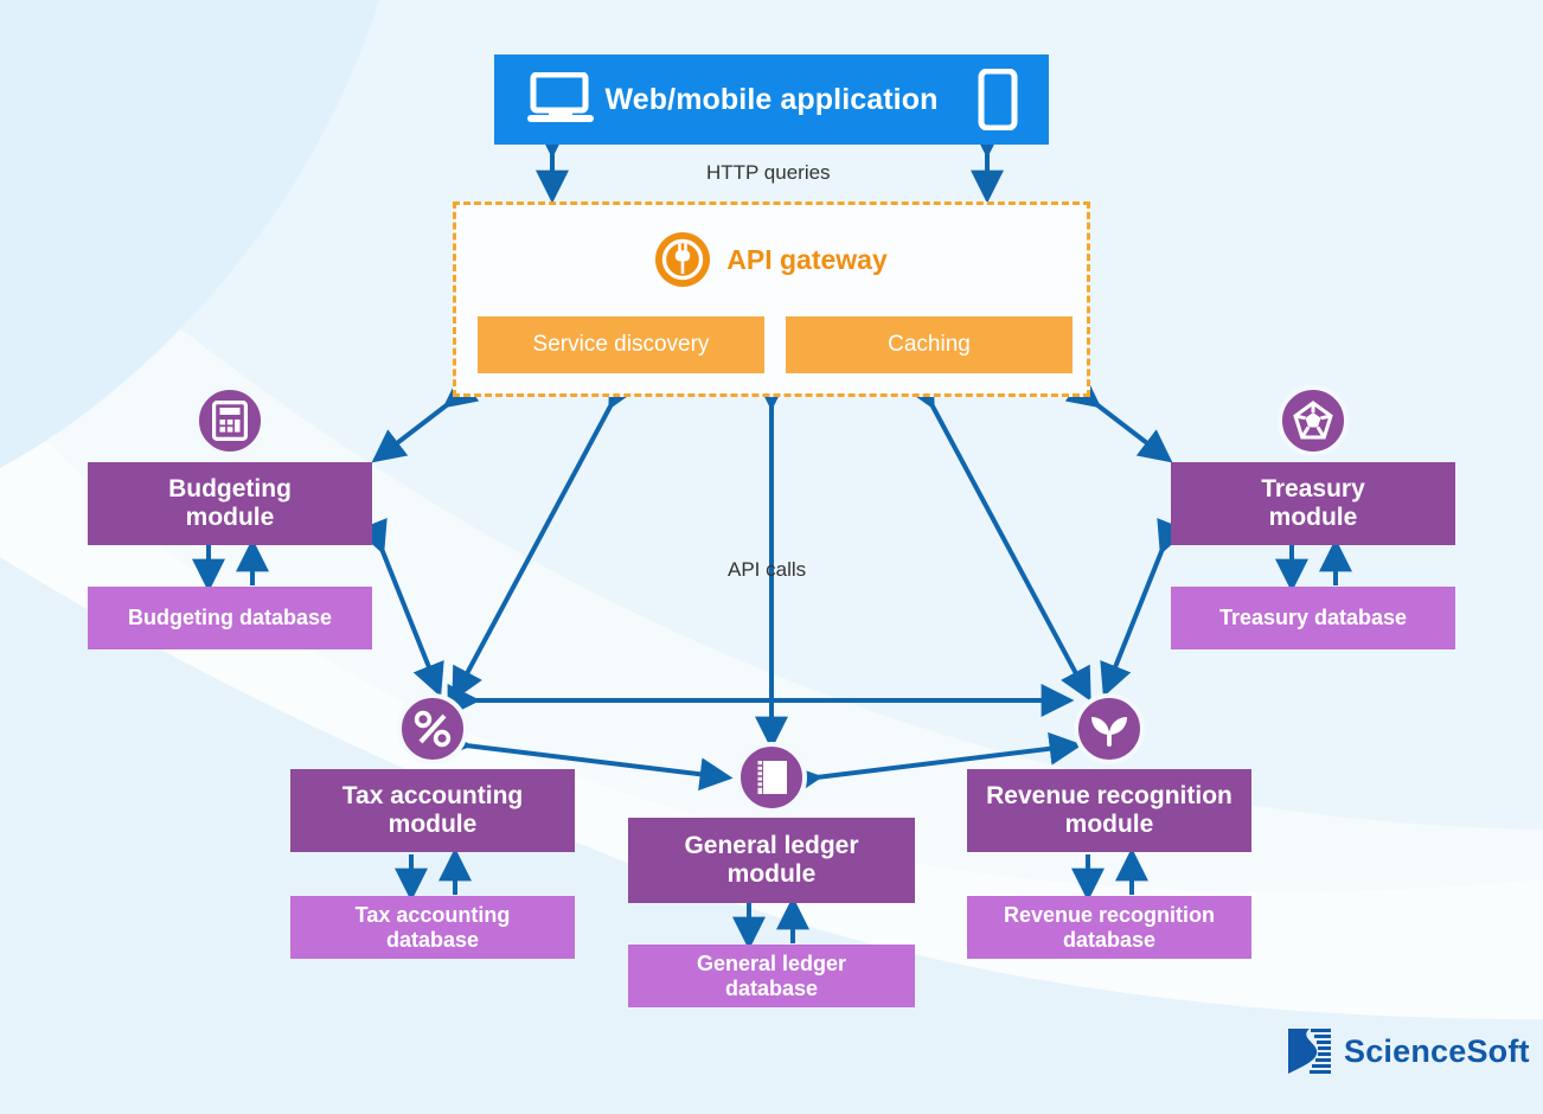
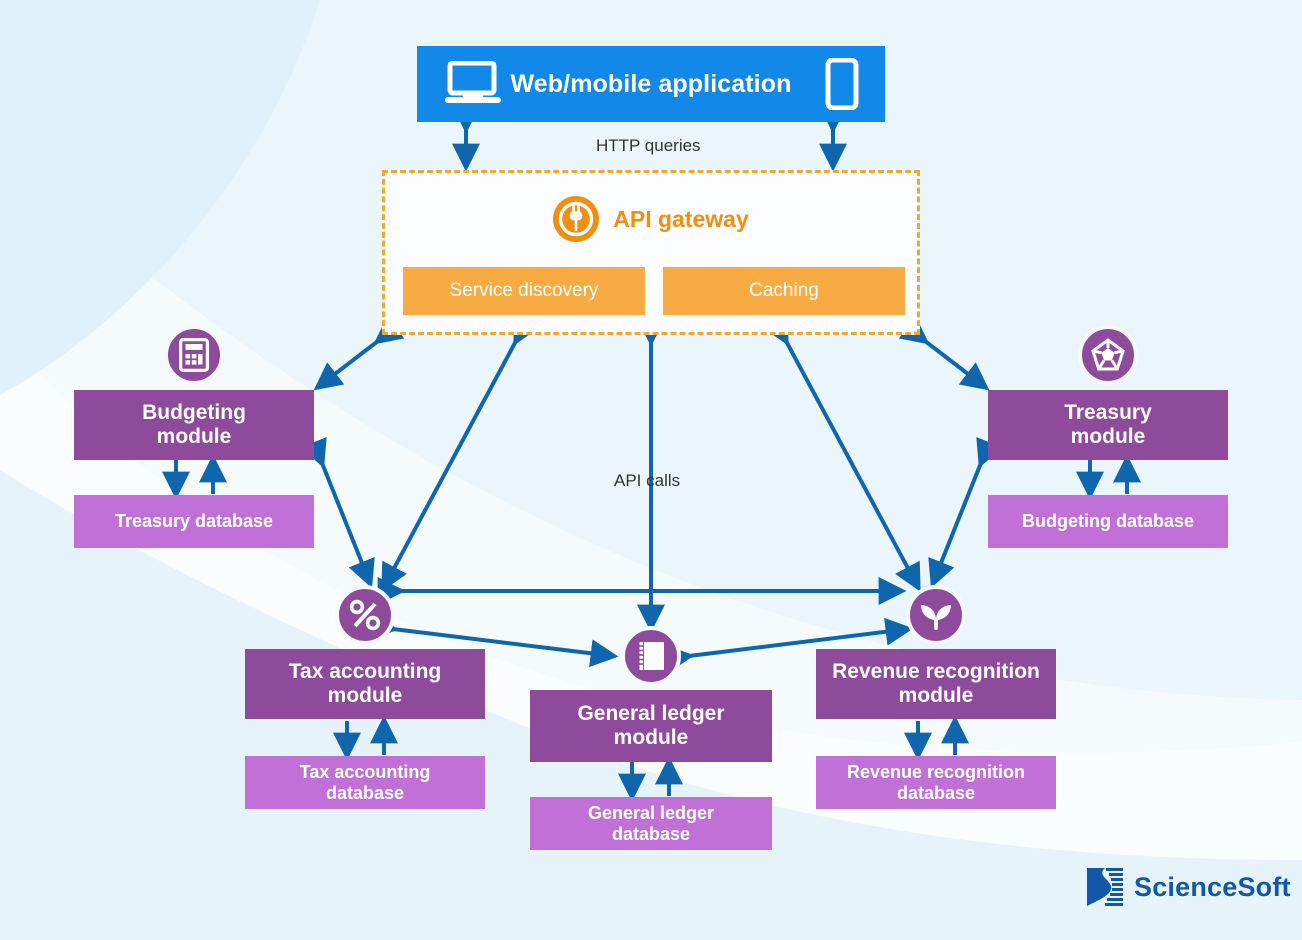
  Web/mobile application
  HTTP queries
  API gateway
  Service discovery
  Caching
  API calls
  Budgeting
  module
- Budgeting database
+ Treasury database
  Treasury
  module
- Treasury database
+ Budgeting database
  Tax accounting
  module
  Tax accounting
  database
  General ledger
  module
  General ledger
  database
  Revenue recognition
  module
  Revenue recognition
  database
  ScienceSoft
